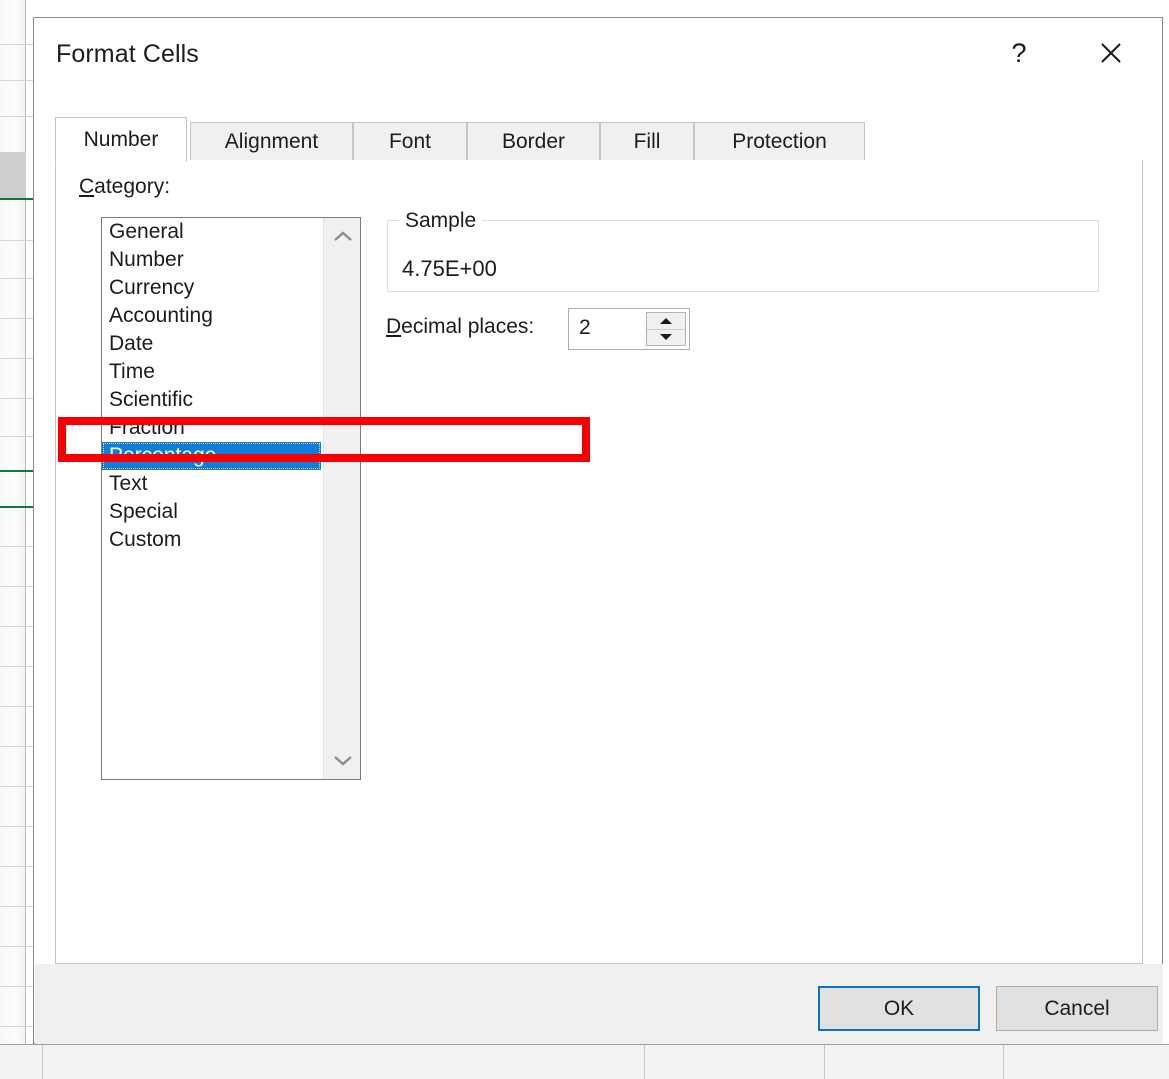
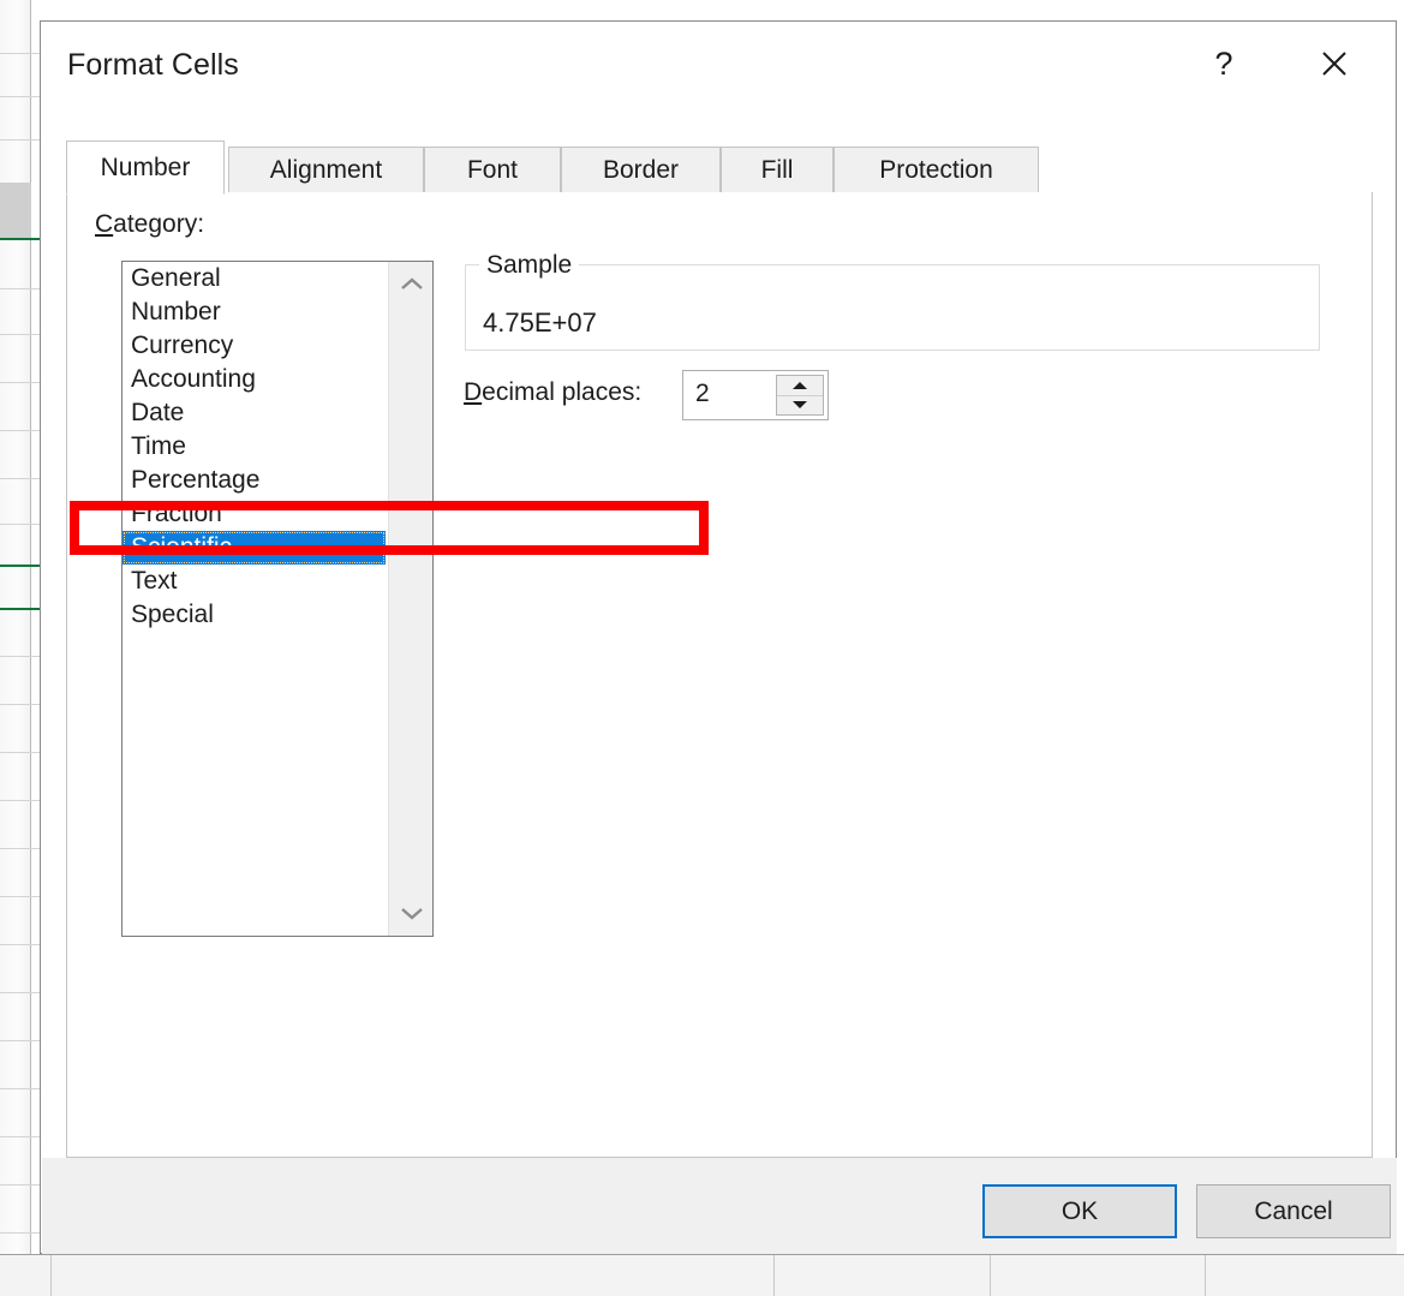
  Format Cells
  ?
  Number
  Alignment
  Font
  Border
  Fill
  Protection
  Category:
  General
  Number
  Currency
  Accounting
  Date
  Time
- Scientific
+ Percentage
  Fraction
- Percentage
+ Scientific
  Text
  Special
- Custom
  Sample
- 4.75E+00
+ 4.75E+07
  Decimal places:
  2
  OK
  Cancel
